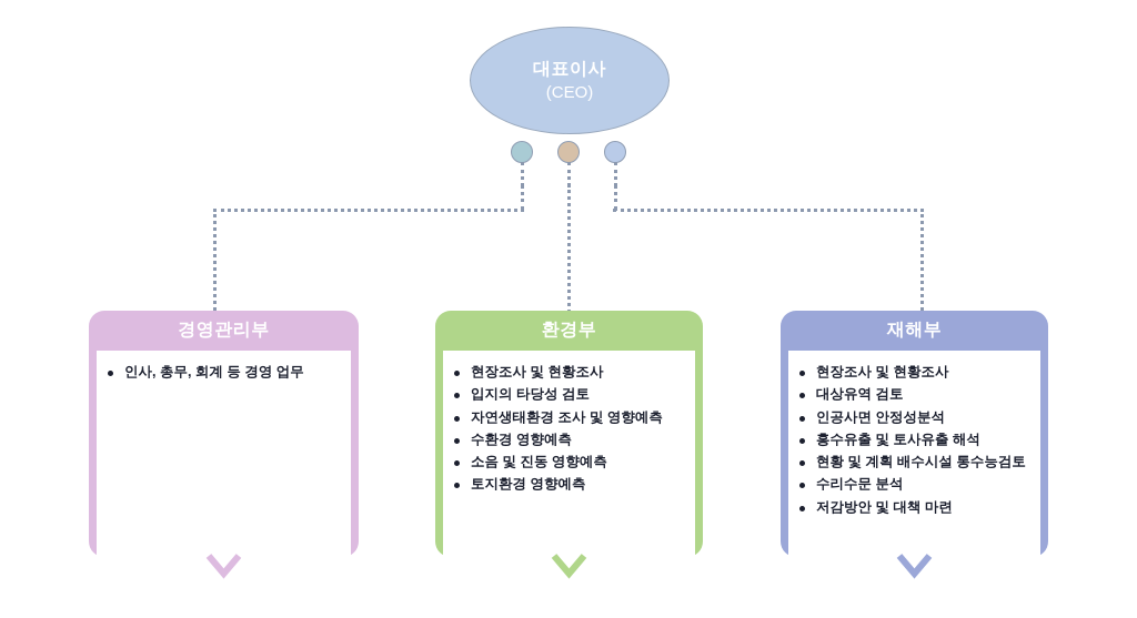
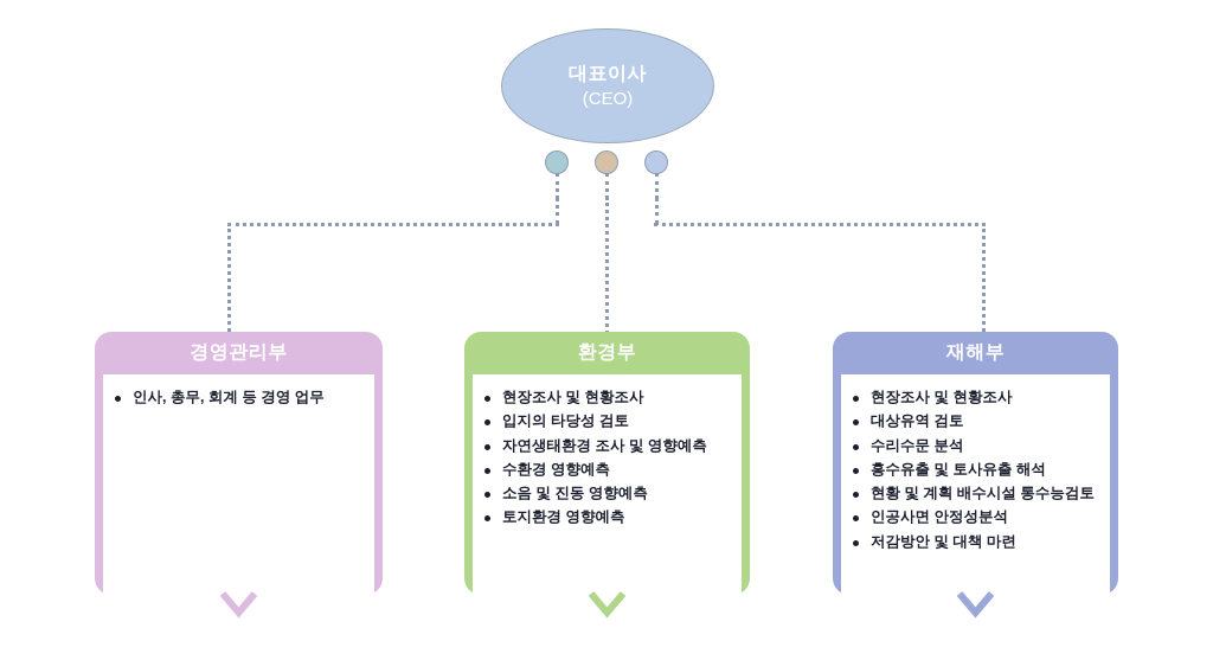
  대표이사
  (CEO)
  경영관리부
  인사, 총무, 회계 등 경영 업무
  환경부
  현장조사 및 현황조사
  입지의 타당성 검토
  자연생태환경 조사 및 영향예측
  수환경 영향예측
  소음 및 진동 영향예측
  토지환경 영향예측
  재해부
  현장조사 및 현황조사
  대상유역 검토
- 인공사면 안정성분석
+ 수리수문 분석
  홍수유출 및 토사유출 해석
  현황 및 계획 배수시설 통수능검토
- 수리수문 분석
+ 인공사면 안정성분석
  저감방안 및 대책 마련
